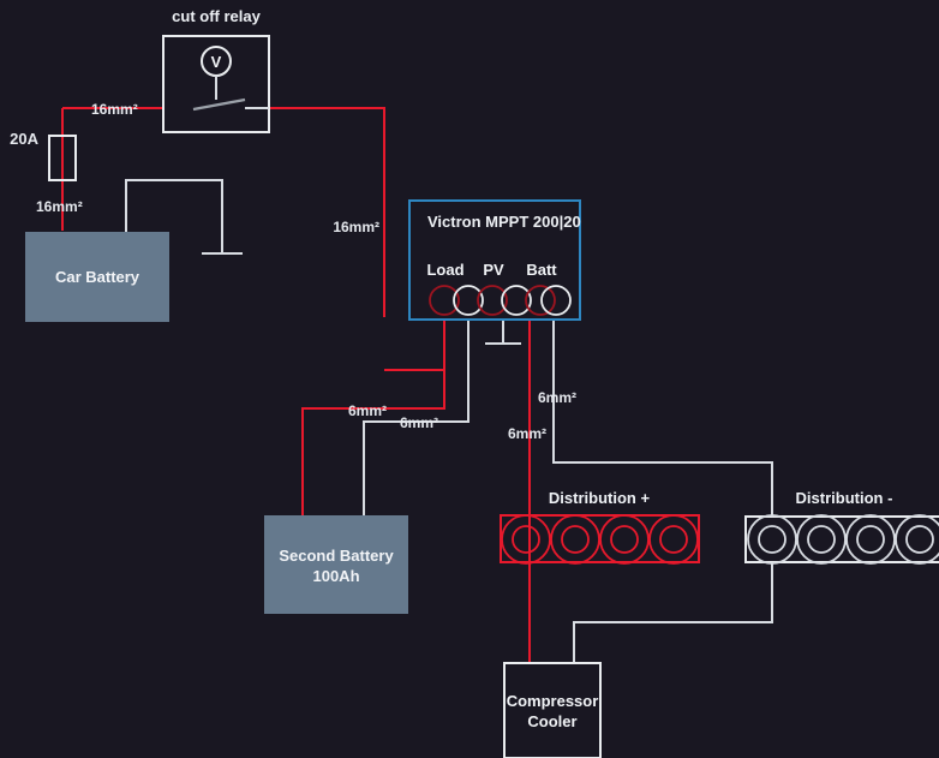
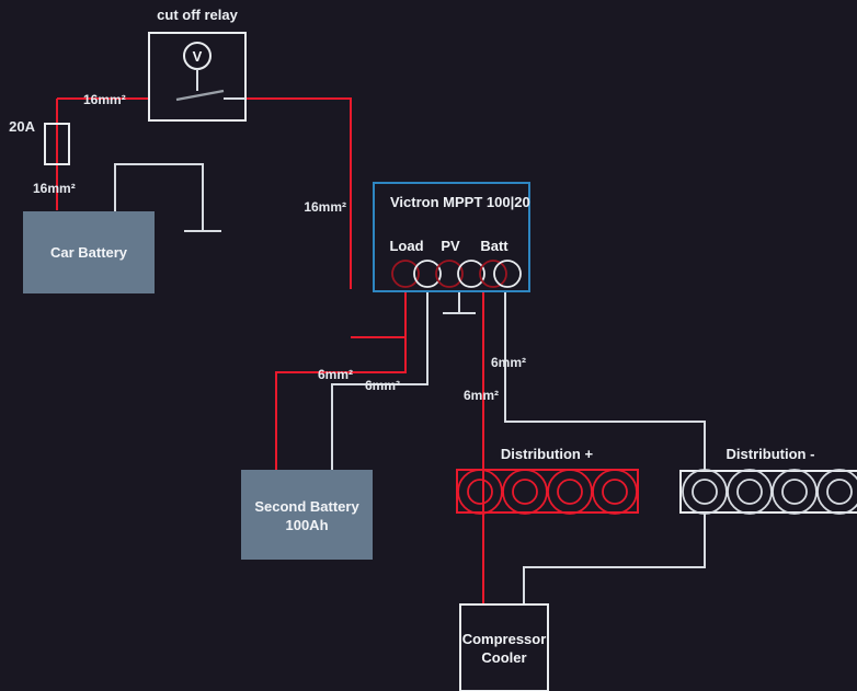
  V
  cut off relay
  20A
  Car Battery
  Second Battery
  100Ah
- Victron MPPT 200|20
+ Victron MPPT 100|20
  Load
  PV
  Batt
  Distribution +
  Distribution -
  Compressor
  Cooler
  16mm²
  16mm²
  16mm²
  6mm²
  6mm²
  6mm²
  6mm²
